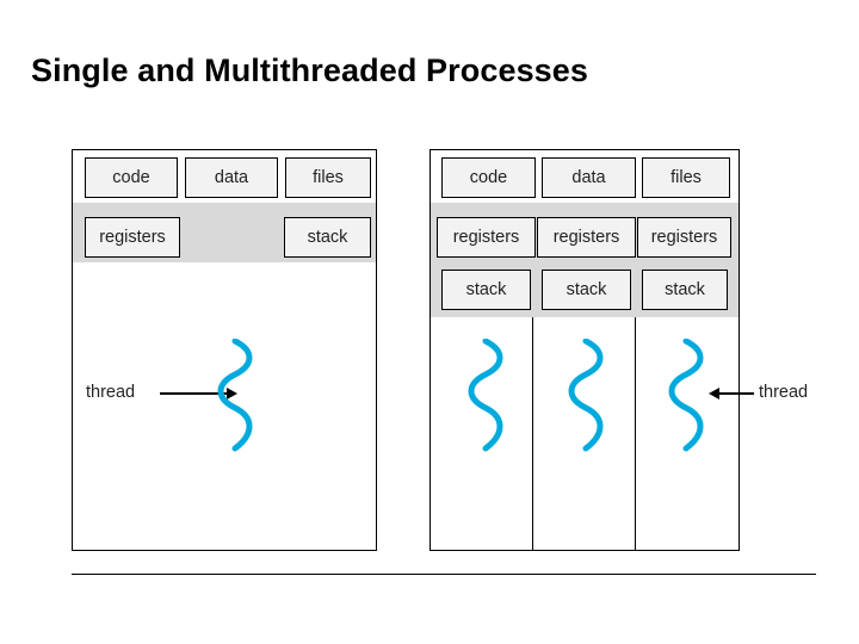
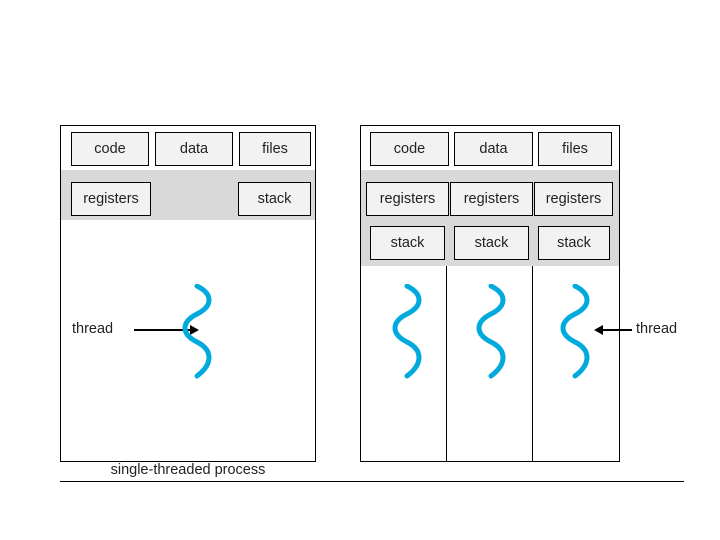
- Single and Multithreaded Processes
  code
  data
  files
  registers
  stack
  thread
+ single-threaded process
  code
  data
  files
  registers
  registers
  registers
  stack
  stack
  stack
  thread
